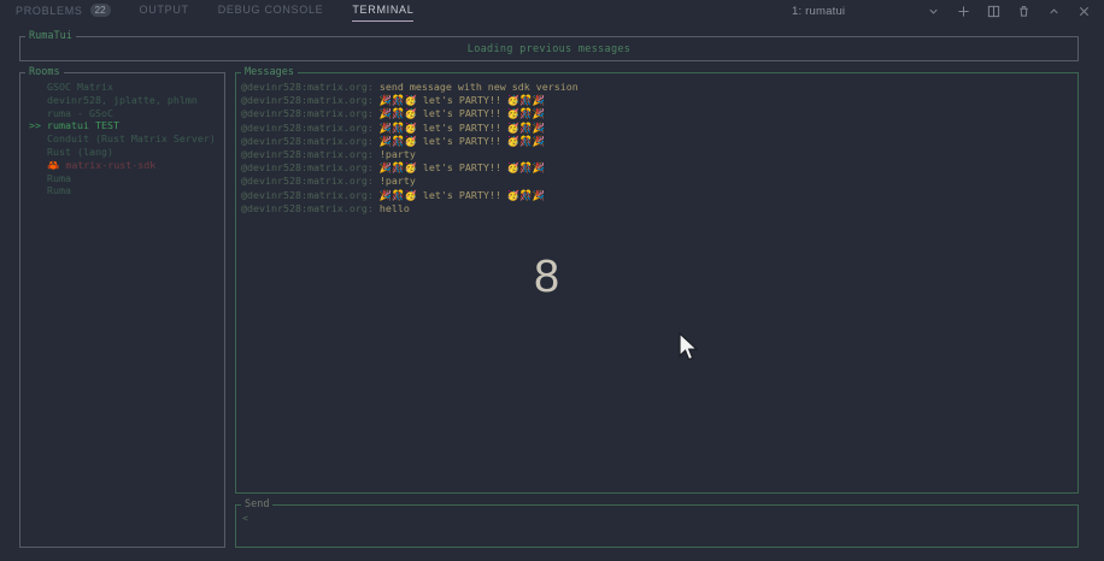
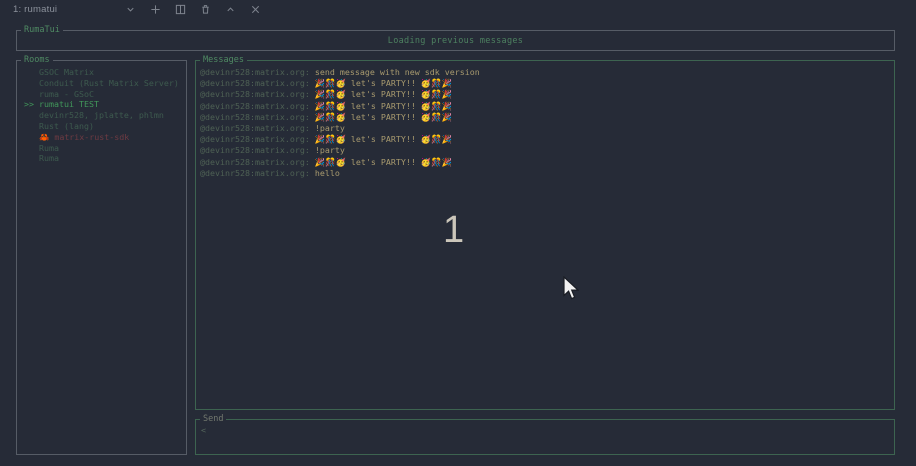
- PROBLEMS
- 22
- OUTPUT
- DEBUG CONSOLE
- TERMINAL
  1: rumatui
  RumaTui
  Loading previous messages
  Rooms
  GSOC Matrix
- devinr528, jplatte, phlmn
+ Conduit (Rust Matrix Server)
  ruma - GSoC
  >>
  rumatui TEST
- Conduit (Rust Matrix Server)
+ devinr528, jplatte, phlmn
  Rust (lang)
  🦀 matrix-rust-sdk
  Ruma
  Ruma
  Messages
  @devinr528:matrix.org: send message with new sdk version
  @devinr528:matrix.org: 🎉🎊🥳 let's PARTY!! 🥳🎊🎉
  @devinr528:matrix.org: 🎉🎊🥳 let's PARTY!! 🥳🎊🎉
  @devinr528:matrix.org: 🎉🎊🥳 let's PARTY!! 🥳🎊🎉
  @devinr528:matrix.org: 🎉🎊🥳 let's PARTY!! 🥳🎊🎉
  @devinr528:matrix.org: !party
  @devinr528:matrix.org: 🎉🎊🥳 let's PARTY!! 🥳🎊🎉
  @devinr528:matrix.org: !party
  @devinr528:matrix.org: 🎉🎊🥳 let's PARTY!! 🥳🎊🎉
  @devinr528:matrix.org: hello
  Send
  <
- 8
+ 1
